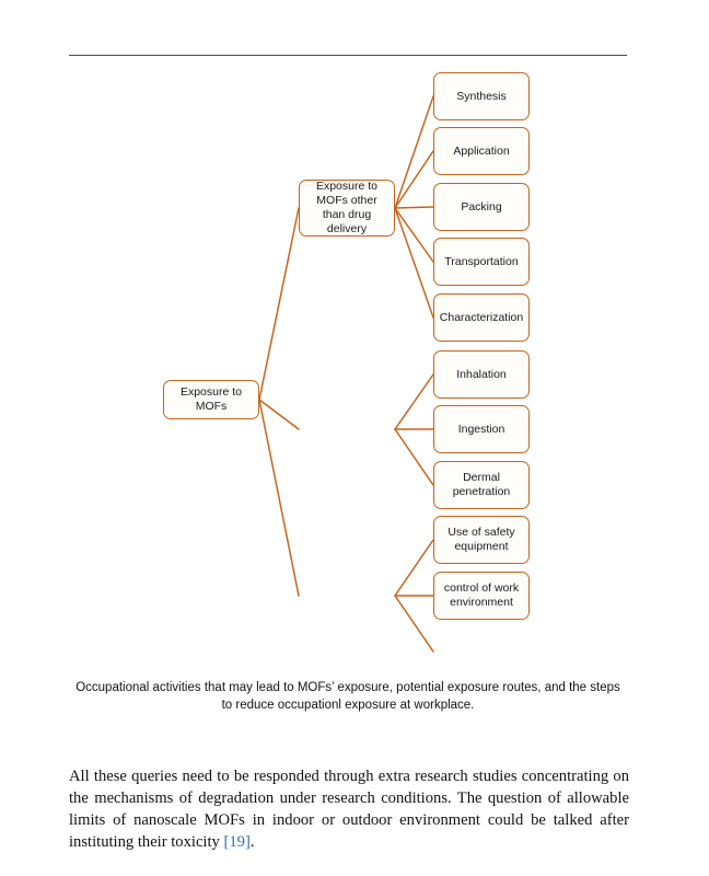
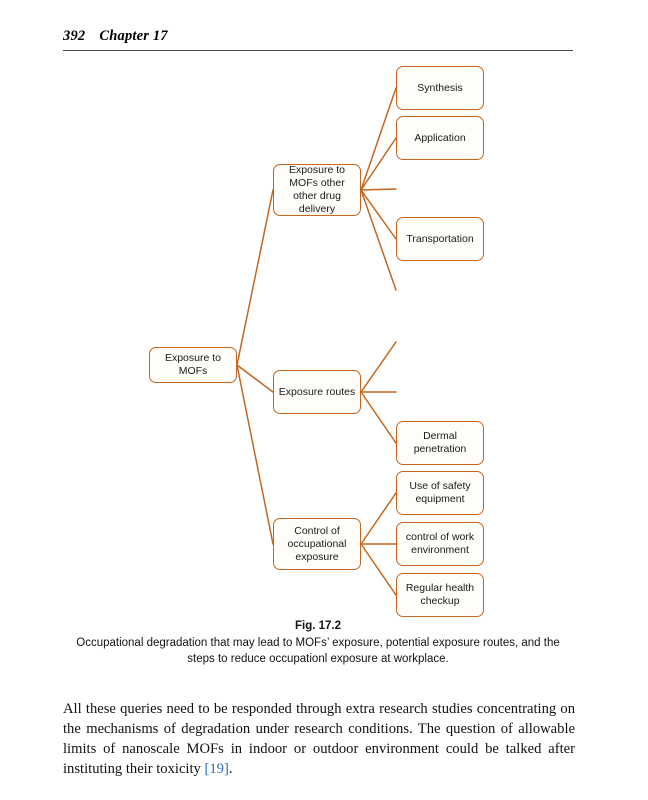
+ 392 Chapter 17
  Exposure to MOFs
- Exposure to MOFs other than drug delivery
+ Exposure to MOFs other other drug delivery
+ Exposure routes
+ Control of occupational exposure
  Synthesis
  Application
- Packing
  Transportation
- Characterization
- Inhalation
- Ingestion
  Dermal penetration
  Use of safety equipment
  control of work environment
+ Regular health checkup
+ Fig. 17.2
- Occupational activities that may lead to MOFs’ exposure, potential exposure routes, and the steps to reduce occupationl exposure at workplace.
+ Occupational degradation that may lead to MOFs’ exposure, potential exposure routes, and the steps to reduce occupationl exposure at workplace.
  All these queries need to be responded through extra research studies concentrating on the mechanisms of degradation under research conditions. The question of allowable limits of nanoscale MOFs in indoor or outdoor environment could be talked after instituting their toxicity [19].
